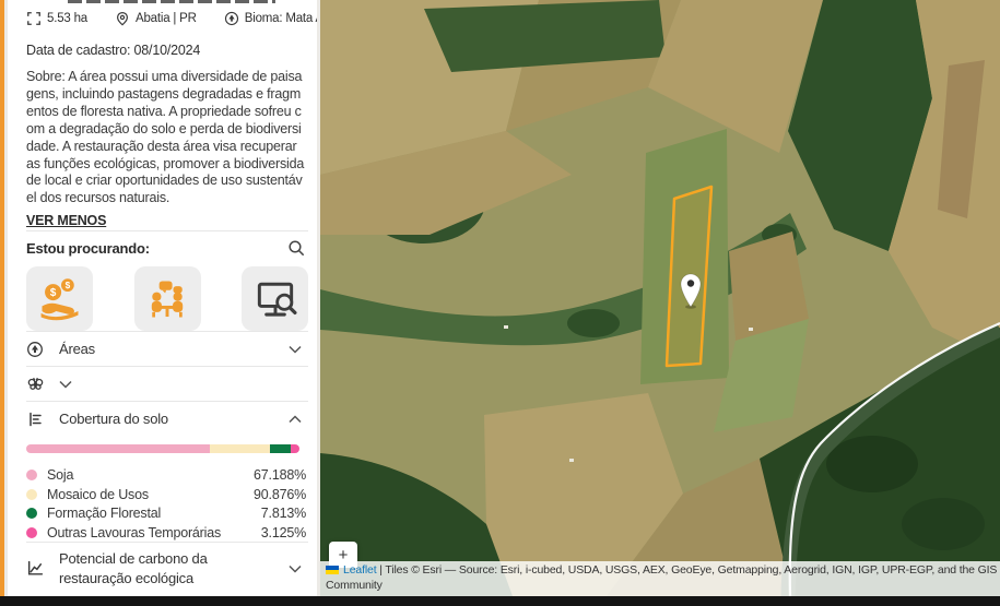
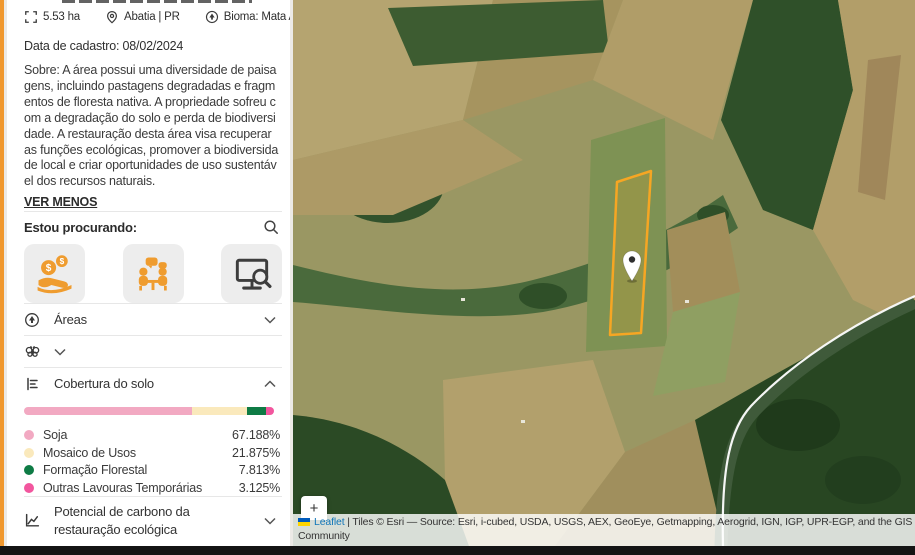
  5.53 ha
  Abatia | PR
- Data de cadastro: 08/10/2024
+ Data de cadastro: 08/02/2024
  Sobre: A área possui uma diversidade de paisagens, incluindo pastagens degradadas e fragmentos de floresta nativa. A propriedade sofreu com a degradação do solo e perda de biodiversidade. A restauração desta área visa recuperar as funções ecológicas, promover a biodiversidade local e criar oportunidades de uso sustentável dos recursos naturais.
  VER MENOS
  Estou procurando:
  $
  $
  Áreas
  Cobertura do solo
  Soja
  67.188%
  Mosaico de Usos
- 90.876%
+ 21.875%
  Formação Florestal
  7.813%
  Outras Lavouras Temporárias
  3.125%
  Potencial de carbono da restauração ecológica
  +
  Leaflet | Tiles © Esri — Source: Esri, i-cubed, USDA, USGS, AEX, GeoEye, Getmapping, Aerogrid, IGN, IGP, UPR-EGP, and the GIS
  Community
